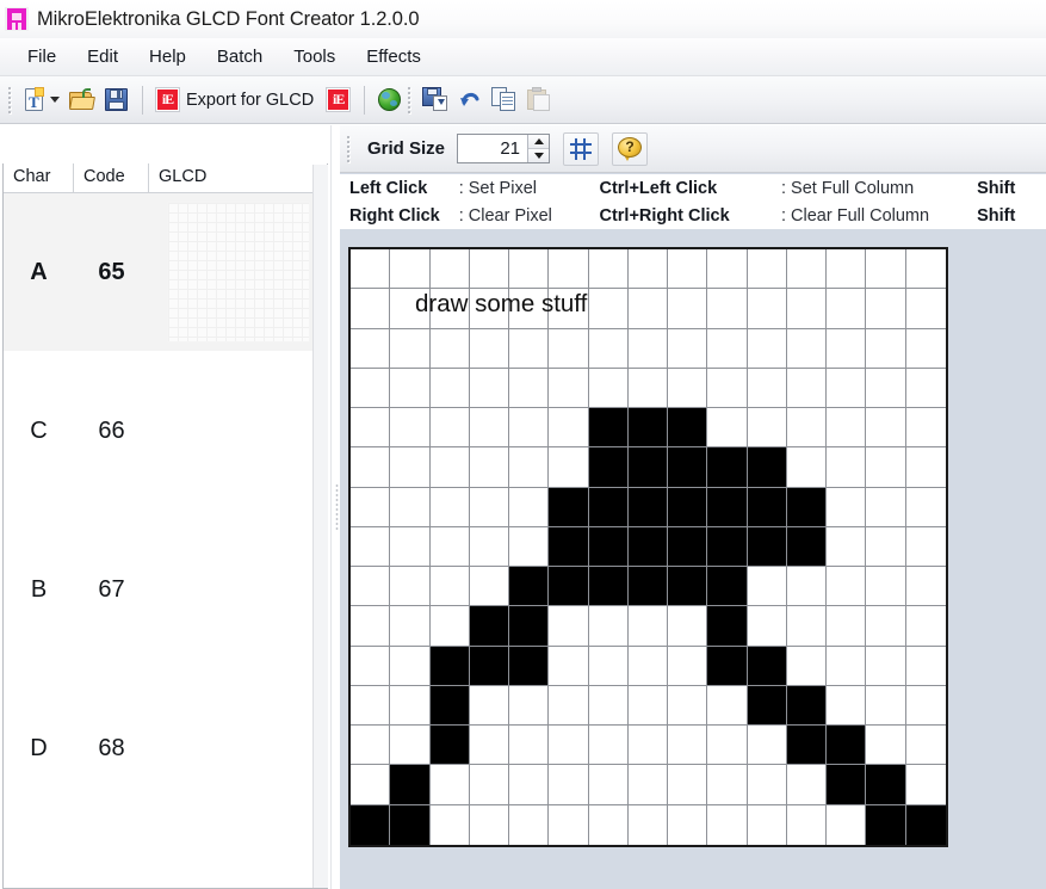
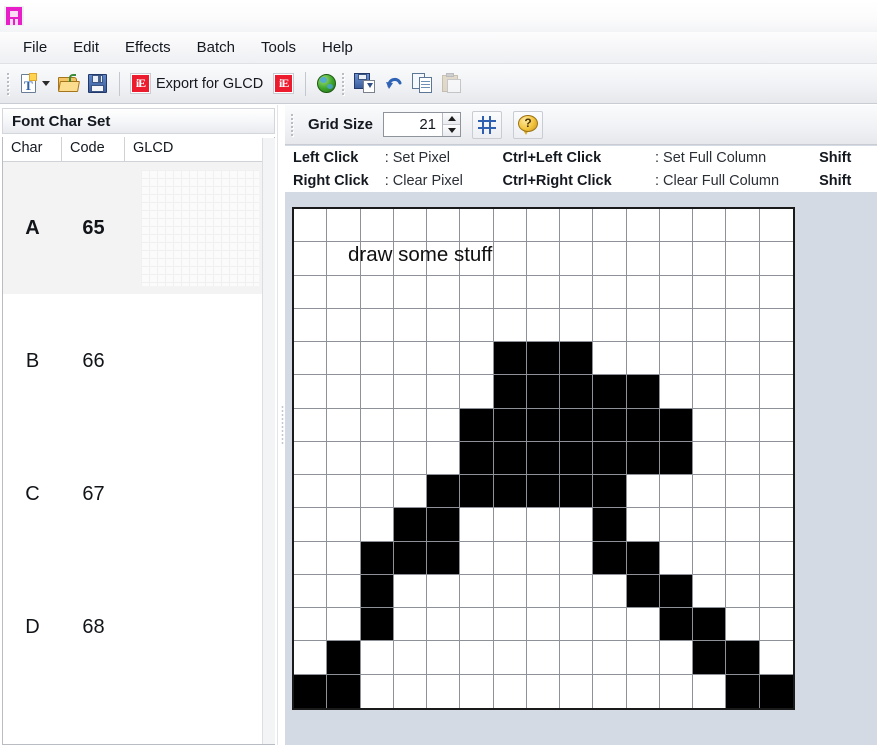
- MikroElektronika GLCD Font Creator 1.2.0.0
  File
  Edit
- Help
+ Effects
  Batch
  Tools
- Effects
+ Help
  T
  iE
  Export for GLCD
  iE
+ Font Char Set
  Char
  Code
  GLCD
  A
  65
- C
+ B
  66
- B
+ C
  67
  D
  68
  Grid Size
  21
  ?
  Left Click
  : Set Pixel
  Ctrl+Left Click
  : Set Full Column
  Shift
  Right Click
  : Clear Pixel
  Ctrl+Right Click
  : Clear Full Column
  Shift
  draw some stuff
